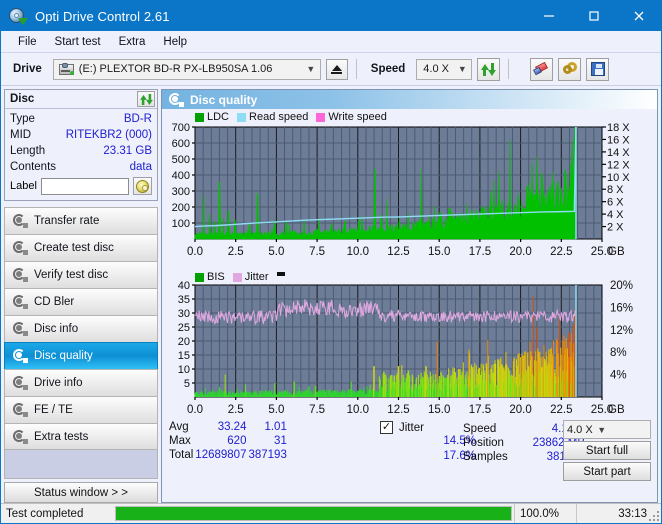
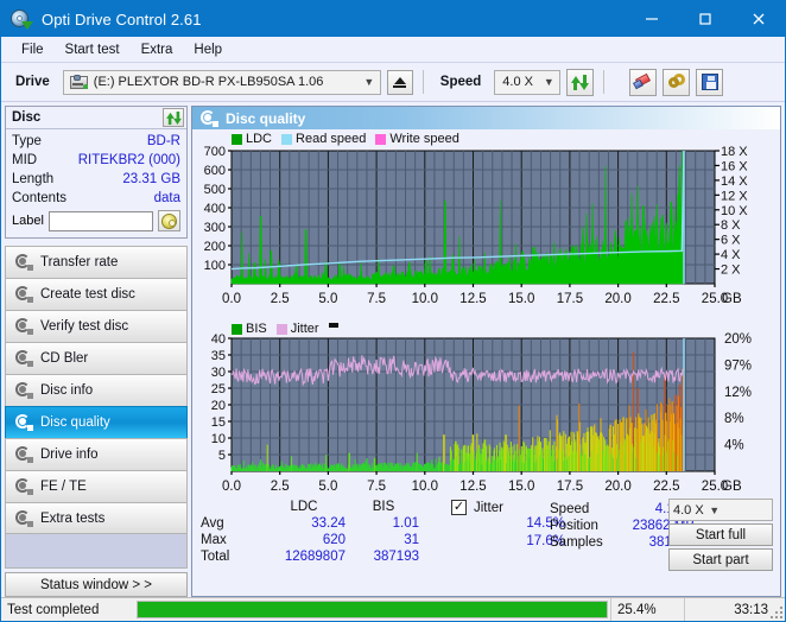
  Opti Drive Control 2.61
  File
  Start test
  Extra
  Help
  Drive
  (E:) PLEXTOR BD-R PX-LB950SA 1.06
  ▼
  Speed
  4.0 X
  ▼
  Disc
  Type
  BD-R
  MID
  RITEKBR2 (000)
  Length
  23.31 GB
  Contents
  data
  Label
  Transfer rate
  Create test disc
  Verify test disc
  CD Bler
  Disc info
  Disc quality
  Drive info
  FE / TE
  Extra tests
  Status window > >
  Disc quality
  LDC
  Read speed
  Write speed
  100
  200
  300
  400
  500
  600
  700
  2 X
  4 X
  6 X
  8 X
  10 X
  12 X
  14 X
  16 X
  18 X
  0.0
  2.5
  5.0
  7.5
  10.0
  12.5
  15.0
  17.5
  20.0
  22.5
  25.0
  GB
  BIS
  Jitter
  5
  10
  15
  20
  25
  30
  35
  40
  4%
  8%
  12%
- 16%
+ 97%
  20%
  0.0
  2.5
  5.0
  7.5
  10.0
  12.5
  15.0
  17.5
  20.0
  22.5
  25.0
  GB
+ 	LDC	BIS
  Avg	33.24	1.01
  Max	620	31
  Total	12689807	387193
  ✓
  Jitter
  14.5%
  17.6%
  Speed	4.
  Position	23862
  4.0 X
  ▼
  Start full
  Start part
  Test completed
- 100.0%
+ 25.4%
  33:13
